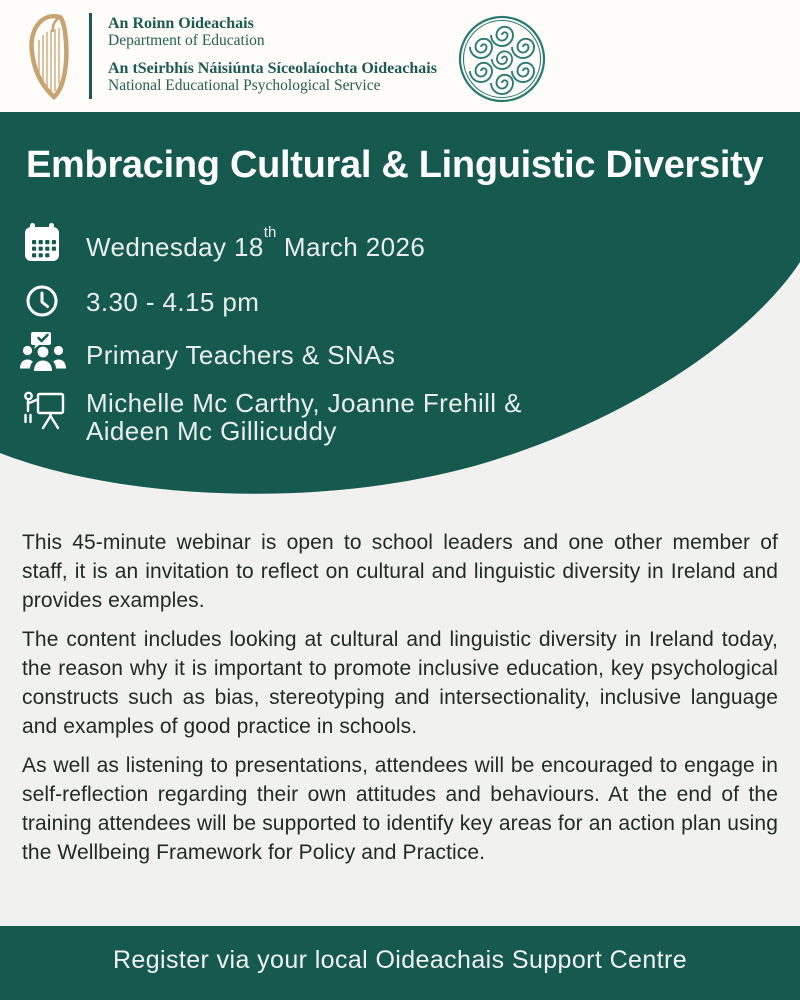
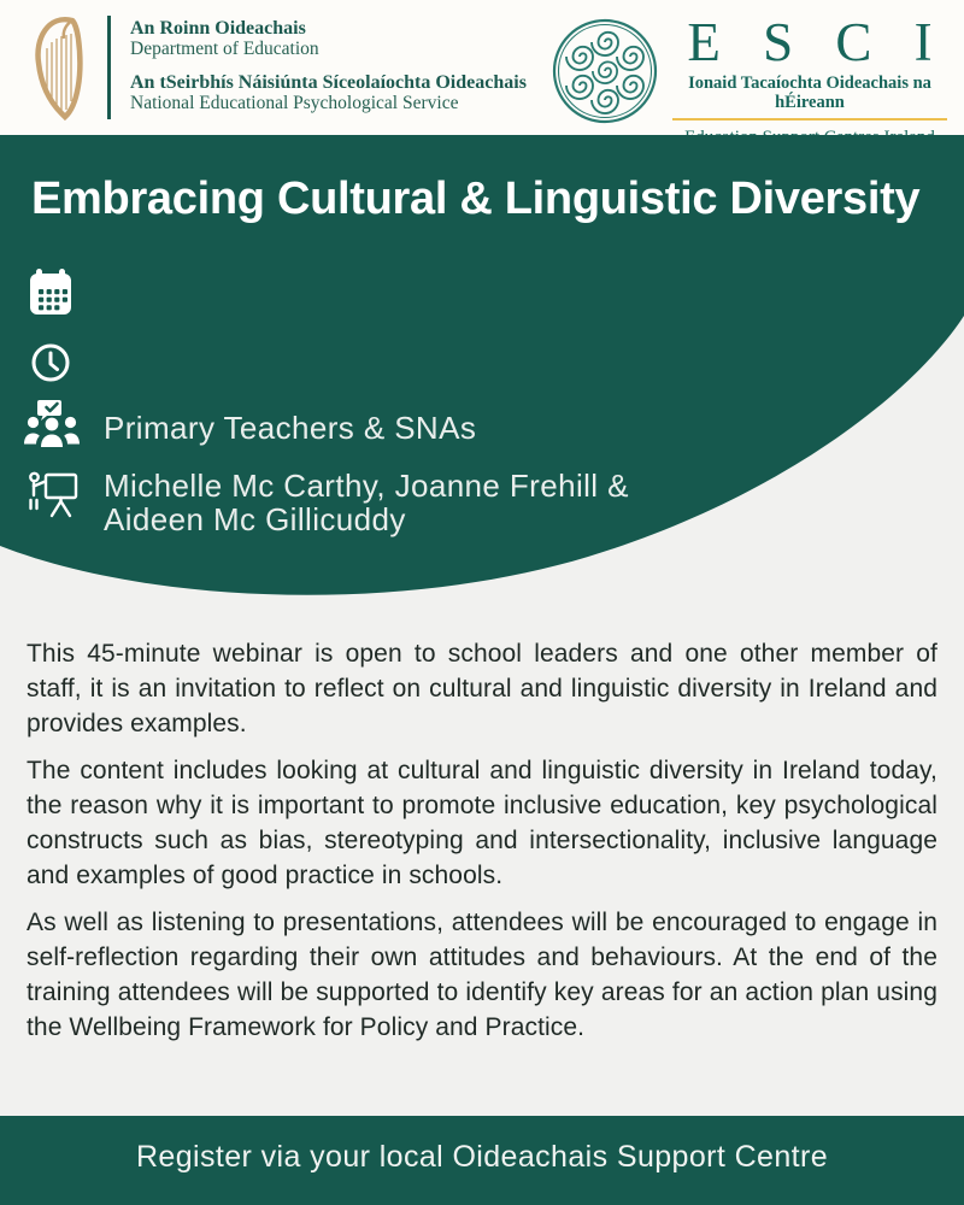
  An Roinn Oideachais
  Department of Education
  An tSeirbhís Náisiúnta Síceolaíochta Oideachais
  National Educational Psychological Service
+ E S C I
+ Ionaid Tacaíochta Oideachais na hÉireann
  Embracing Cultural & Linguistic Diversity
- Wednesday 18th March 2026
- 3.30 - 4.15 pm
  Primary Teachers & SNAs
  Michelle Mc Carthy, Joanne Frehill & Aideen Mc Gillicuddy
  This 45-minute webinar is open to school leaders and one other member of staff, it is an invitation to reflect on cultural and linguistic diversity in Ireland and provides examples.
  The content includes looking at cultural and linguistic diversity in Ireland today, the reason why it is important to promote inclusive education, key psychological constructs such as bias, stereotyping and intersectionality, inclusive language and examples of good practice in schools.
  As well as listening to presentations, attendees will be encouraged to engage in self-reflection regarding their own attitudes and behaviours. At the end of the training attendees will be supported to identify key areas for an action plan using the Wellbeing Framework for Policy and Practice.
  Register via your local Oideachais Support Centre
